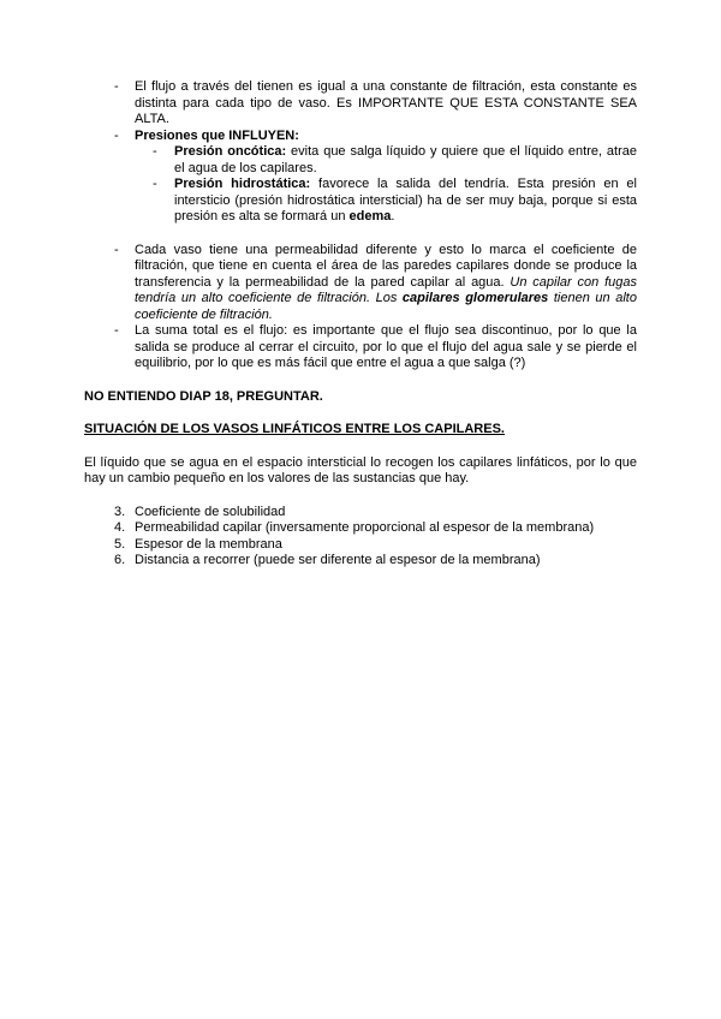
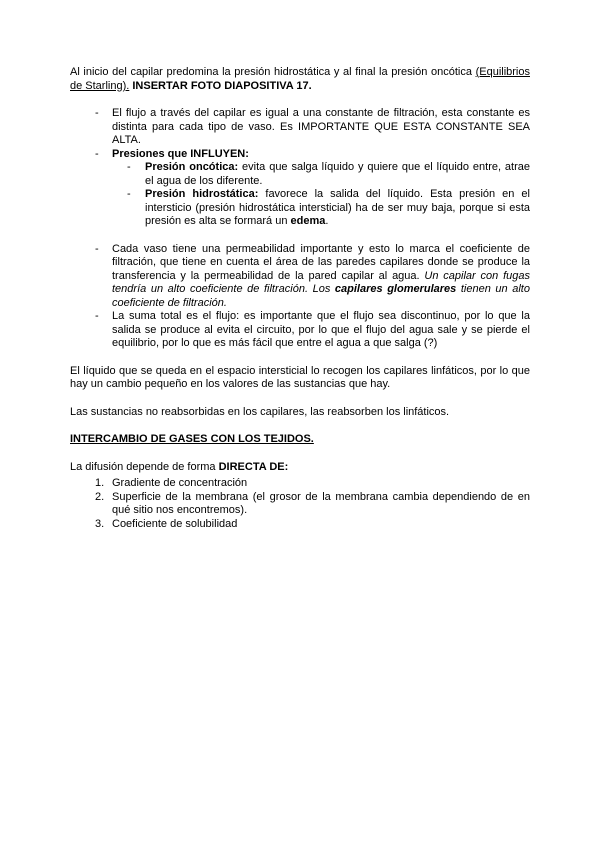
+ Al inicio del capilar predomina la presión hidrostática y al final la presión oncótica (Equilibrios de Starling). INSERTAR FOTO DIAPOSITIVA 17.
  -
- El flujo a través del tienen es igual a una constante de filtración, esta constante es distinta para cada tipo de vaso. Es IMPORTANTE QUE ESTA CONSTANTE SEA ALTA.
+ El flujo a través del capilar es igual a una constante de filtración, esta constante es distinta para cada tipo de vaso. Es IMPORTANTE QUE ESTA CONSTANTE SEA ALTA.
  -
  Presiones que INFLUYEN:
  -
- Presión oncótica: evita que salga líquido y quiere que el líquido entre, atrae el agua de los capilares.
+ Presión oncótica: evita que salga líquido y quiere que el líquido entre, atrae el agua de los diferente.
  -
- Presión hidrostática: favorece la salida del tendría. Esta presión en el intersticio (presión hidrostática intersticial) ha de ser muy baja, porque si esta presión es alta se formará un edema.
+ Presión hidrostática: favorece la salida del líquido. Esta presión en el intersticio (presión hidrostática intersticial) ha de ser muy baja, porque si esta presión es alta se formará un edema.
  -
- Cada vaso tiene una permeabilidad diferente y esto lo marca el coeficiente de filtración, que tiene en cuenta el área de las paredes capilares donde se produce la transferencia y la permeabilidad de la pared capilar al agua. Un capilar con fugas tendría un alto coeficiente de filtración. Los capilares glomerulares tienen un alto coeficiente de filtración.
+ Cada vaso tiene una permeabilidad importante y esto lo marca el coeficiente de filtración, que tiene en cuenta el área de las paredes capilares donde se produce la transferencia y la permeabilidad de la pared capilar al agua. Un capilar con fugas tendría un alto coeficiente de filtración. Los capilares glomerulares tienen un alto coeficiente de filtración.
  -
- La suma total es el flujo: es importante que el flujo sea discontinuo, por lo que la salida se produce al cerrar el circuito, por lo que el flujo del agua sale y se pierde el equilibrio, por lo que es más fácil que entre el agua a que salga (?)
+ La suma total es el flujo: es importante que el flujo sea discontinuo, por lo que la salida se produce al evita el circuito, por lo que el flujo del agua sale y se pierde el equilibrio, por lo que es más fácil que entre el agua a que salga (?)
- NO ENTIENDO DIAP 18, PREGUNTAR.
- SITUACIÓN DE LOS VASOS LINFÁTICOS ENTRE LOS CAPILARES.
- El líquido que se agua en el espacio intersticial lo recogen los capilares linfáticos, por lo que hay un cambio pequeño en los valores de las sustancias que hay.
+ El líquido que se queda en el espacio intersticial lo recogen los capilares linfáticos, por lo que hay un cambio pequeño en los valores de las sustancias que hay.
+ Las sustancias no reabsorbidas en los capilares, las reabsorben los linfáticos.
+ INTERCAMBIO DE GASES CON LOS TEJIDOS.
+ La difusión depende de forma DIRECTA DE:
+ 1.
+ Gradiente de concentración
+ 2.
+ Superficie de la membrana (el grosor de la membrana cambia dependiendo de en qué sitio nos encontremos).
  3.
  Coeficiente de solubilidad
- 4.
- Permeabilidad capilar (inversamente proporcional al espesor de la membrana)
- 5.
- Espesor de la membrana
- 6.
- Distancia a recorrer (puede ser diferente al espesor de la membrana)
